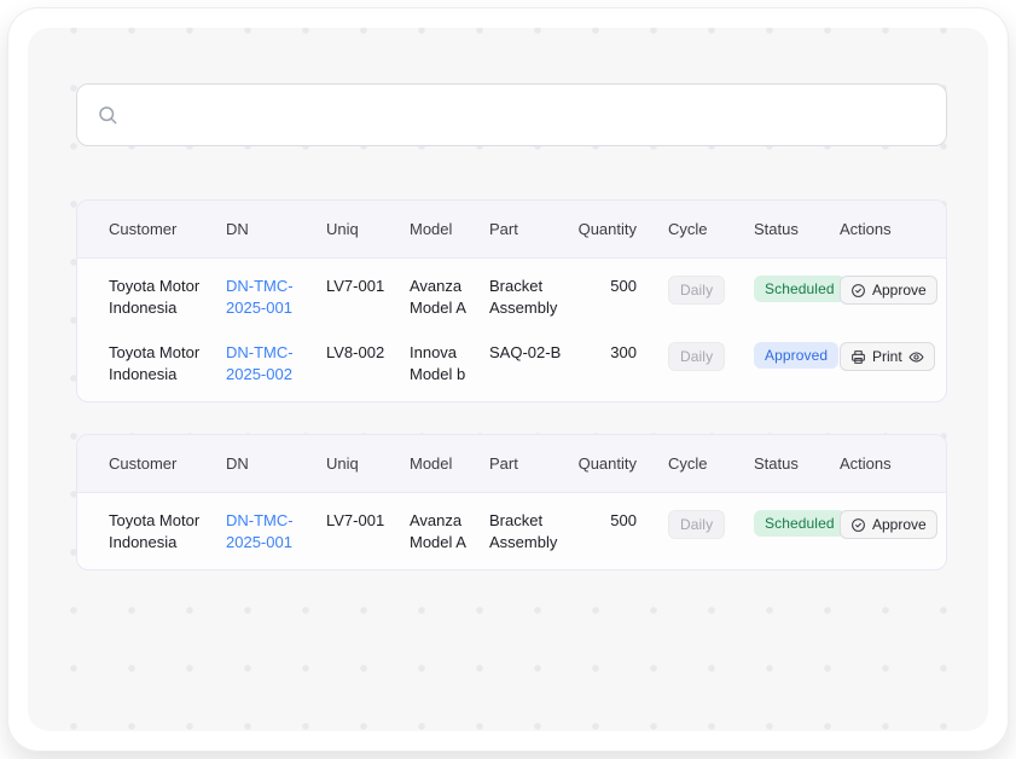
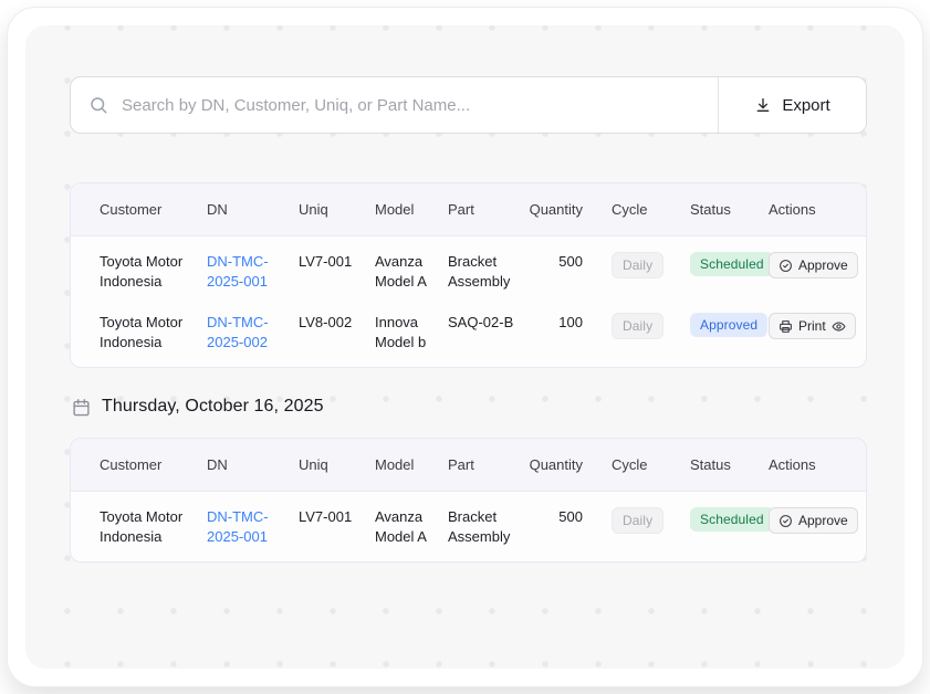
+ Search by DN, Customer, Uniq, or Part Name...
+ Export
  Customer
  DN
  Uniq
  Model
  Part
  Quantity
  Cycle
  Status
  Actions
  Toyota Motor Indonesia
  DN-TMC-2025-001
  LV7-001
  Avanza Model A
  Bracket Assembly
  500
  Daily
  Scheduled
  Approve
  Toyota Motor Indonesia
  DN-TMC-2025-002
  LV8-002
  Innova Model b
  SAQ-02-B
- 300
+ 100
  Daily
  Approved
  Print
+ Thursday, October 16, 2025
  Customer
  DN
  Uniq
  Model
  Part
  Quantity
  Cycle
  Status
  Actions
  Toyota Motor Indonesia
  DN-TMC-2025-001
  LV7-001
  Avanza Model A
  Bracket Assembly
  500
  Daily
  Scheduled
  Approve
